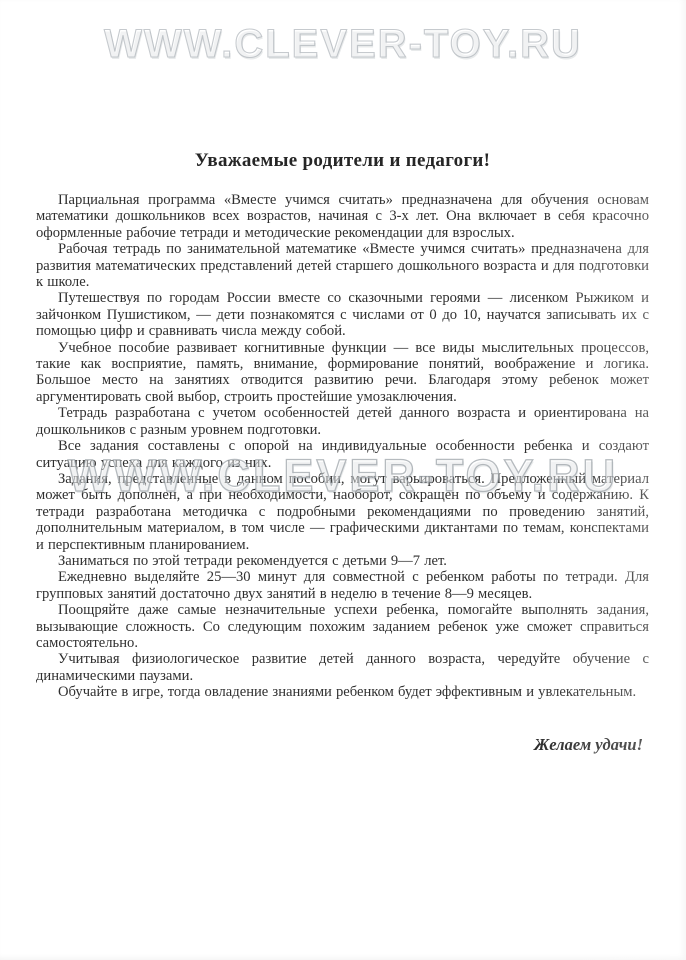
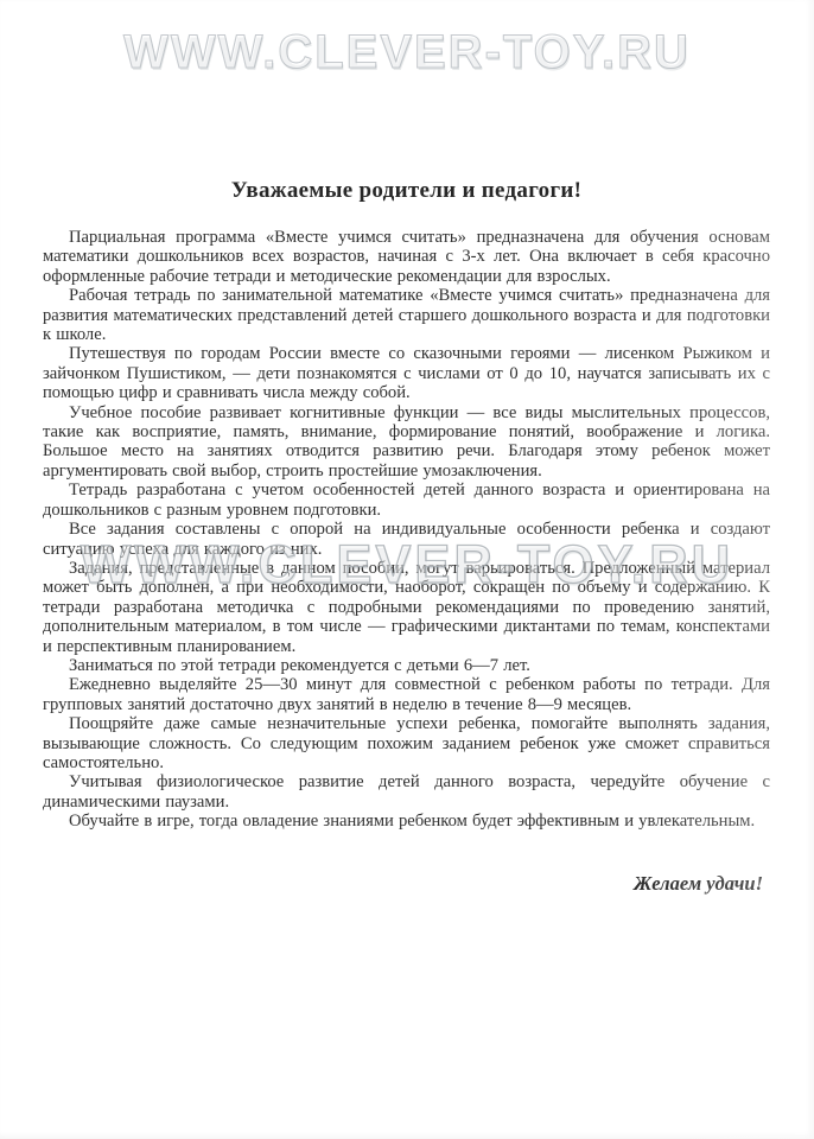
  WWW.CLEVER-TOY.RU
  WWW.CLEVER-TOY.RU
  Уважаемые родители и педагоги!
  Парциальная программа «Вместе учимся считать» предназначена для математики дошкольников всех возрастов, начиная с 3-х лет. Она включа оформленные рабочие тетради и методические рекомендации для взрослых.
  Рабочая тетрадь по занимательной математике «Вместе учимся считать» развития математических представлений детей старшего дошкольного возрас к школе.
  Путешествуя по городам России вместе со сказочными героями — ли зайчонком Пушистиком, — дети познакомятся с числами от 0 до 10, научат помощью цифр и сравнивать числа между собой.
  Учебное пособие развивает когнитивные функции — все виды мысли такие как восприятие, память, внимание, формирование понятий, вооб Большое место на занятиях отводится развитию речи. Благодаря это аргументировать свой выбор, строить простейшие умозаключения.
  Тетрадь разработана с учетом особенностей детей данного возраста и дошкольников с разным уровнем подготовки.
  Все задания составлены с опорой на индивидуальные особенности ситуацию успеха для каждого из них.
  Задания, представленные в данном пособии, могут варьироваться. Пред может быть дополнен, а при необходимости, наоборот, сокращен по объем тетради разработана методичка с подробными рекомендациями по пр дополнительным материалом, в том числе — графическими диктантами по и перспективным планированием.
- Заниматься по этой тетради рекомендуется с детьми 9—7 лет.
+ Заниматься по этой тетради рекомендуется с детьми 6—7 лет.
  Ежедневно выделяйте 25—30 минут для совместной с ребенком работ групповых занятий достаточно двух занятий в неделю в течение 8—9 месяце
  Поощряйте даже самые незначительные успехи ребенка, помогайте в вызывающие сложность. Со следующим похожим заданием ребенок уже самостоятельно.
  Учитывая физиологическое развитие детей данного возраста, чере динамическими паузами.
  Обучайте в игре, тогда овладение знаниями ребенком будет эффективным
